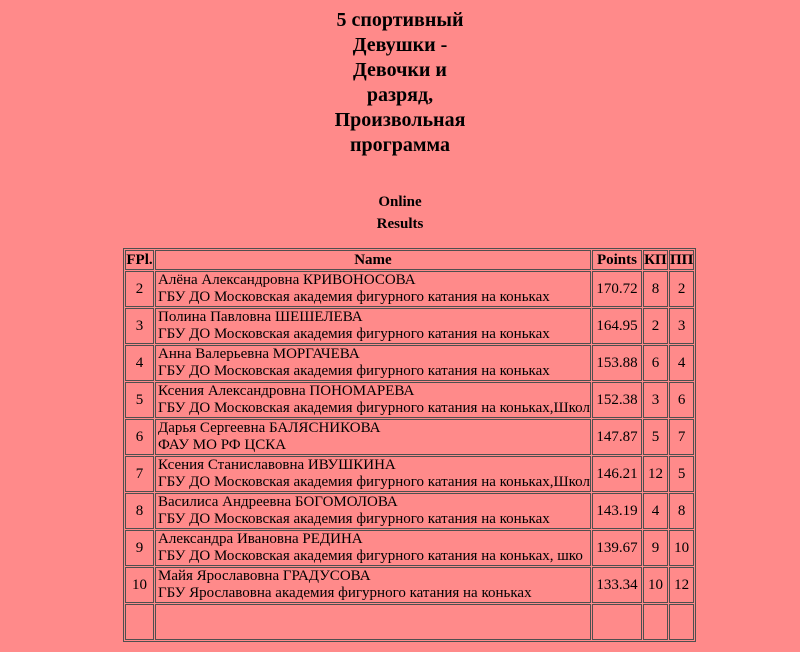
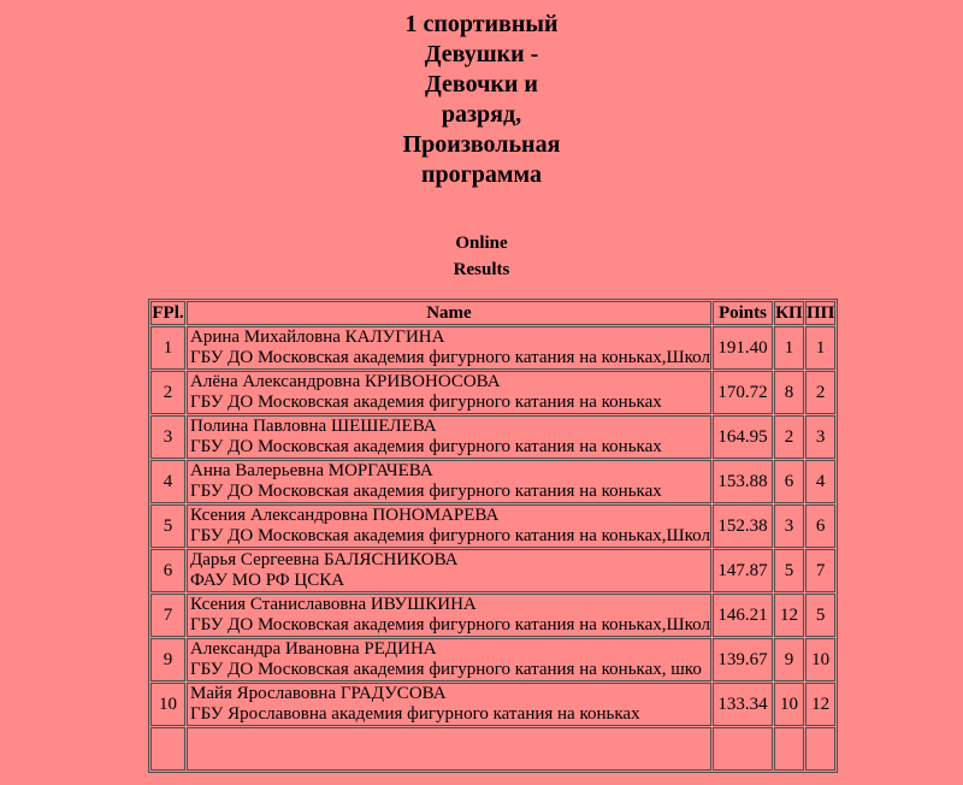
- 5 спортивный
+ 1 спортивный
  Девушки -
  Девочки и
  разряд,
  Произвольная
  программа
  Online
  Results
  FPl.	Name	Points	КП	ПП
+ 1	Арина Михайловна КАЛУГИНА ГБУ ДО Московская академия фигурного катания на коньках,Школ	191.40	1	1
  2	Алёна Александровна КРИВОНОСОВА ГБУ ДО Московская академия фигурного катания на коньках	170.72	8	2
  3	Полина Павловна ШЕШЕЛЕВА ГБУ ДО Московская академия фигурного катания на коньках	164.95	2	3
  4	Анна Валерьевна МОРГАЧЕВА ГБУ ДО Московская академия фигурного катания на коньках	153.88	6	4
  5	Ксения Александровна ПОНОМАРЕВА ГБУ ДО Московская академия фигурного катания на коньках,Школ	152.38	3	6
  6	Дарья Сергеевна БАЛЯСНИКОВА ФАУ МО РФ ЦСКА	147.87	5	7
  7	Ксения Станиславовна ИВУШКИНА ГБУ ДО Московская академия фигурного катания на коньках,Школ	146.21	12	5
- 8	Василиса Андреевна БОГОМОЛОВА ГБУ ДО Московская академия фигурного катания на коньках	143.19	4	8
  9	Александра Ивановна РЕДИНА ГБУ ДО Московская академия фигурного катания на коньках, шко	139.67	9	10
  10	Майя Ярославовна ГРАДУСОВА ГБУ Ярославовна академия фигурного катания на коньках	133.34	10	12
